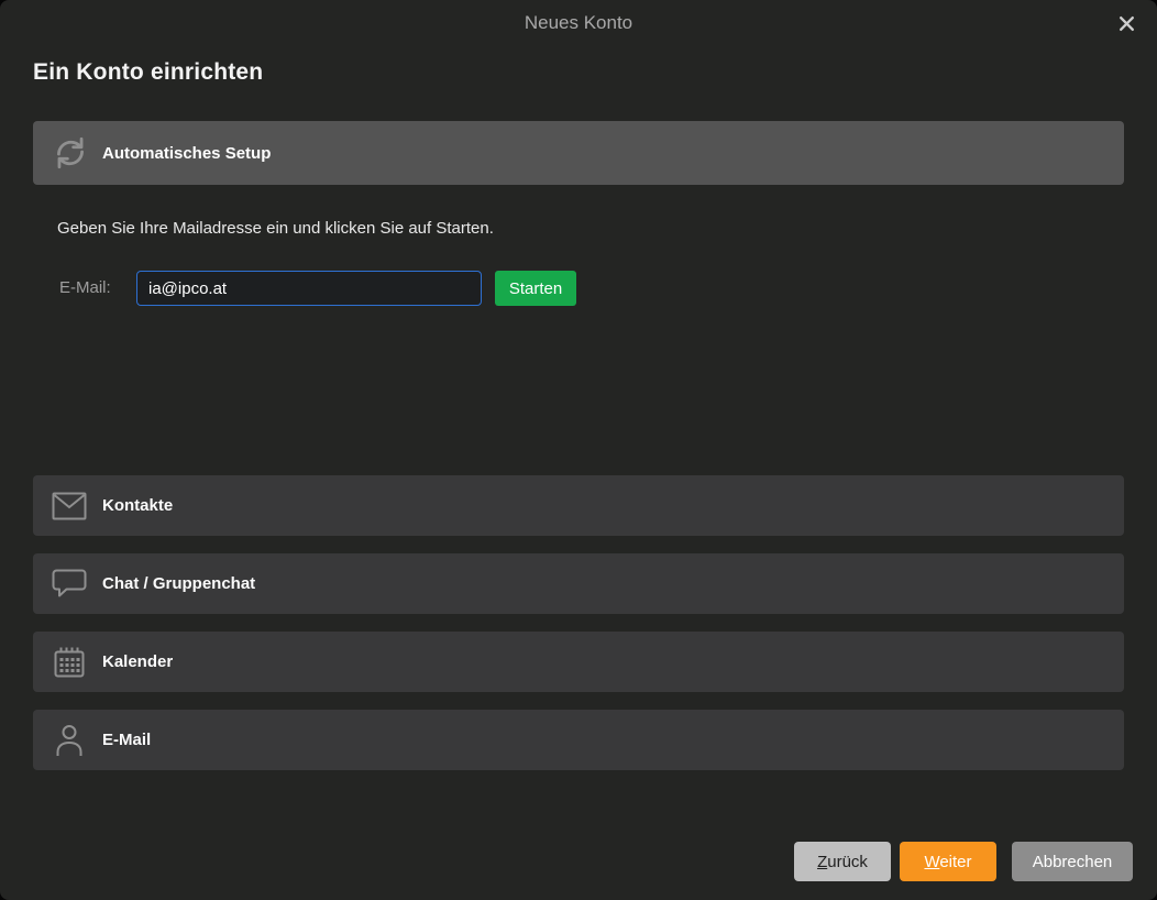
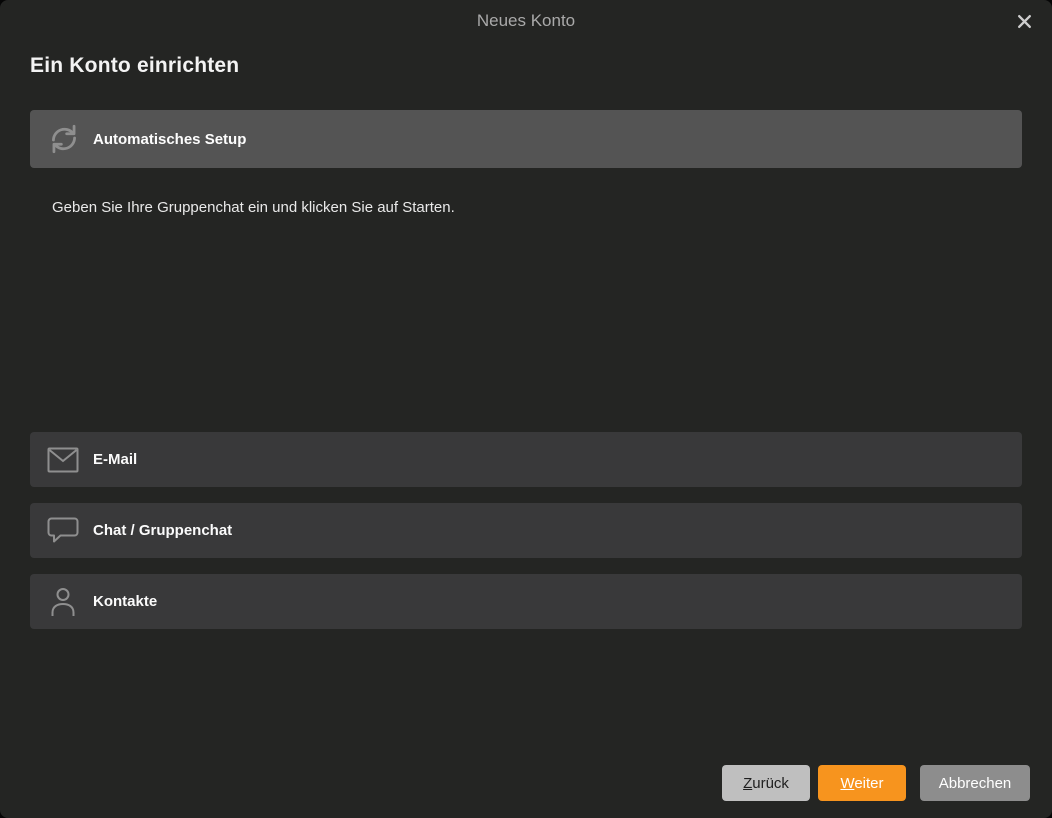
  Neues Konto
  Ein Konto einrichten
  Automatisches Setup
- Geben Sie Ihre Mailadresse ein und klicken Sie auf Starten.
+ Geben Sie Ihre Gruppenchat ein und klicken Sie auf Starten.
- E-Mail:
- ia@ipco.at
- Starten
- Kontakte
+ E-Mail
  Chat / Gruppenchat
- Kalender
- E-Mail
+ Kontakte
  Zurück
  Weiter
  Abbrechen
